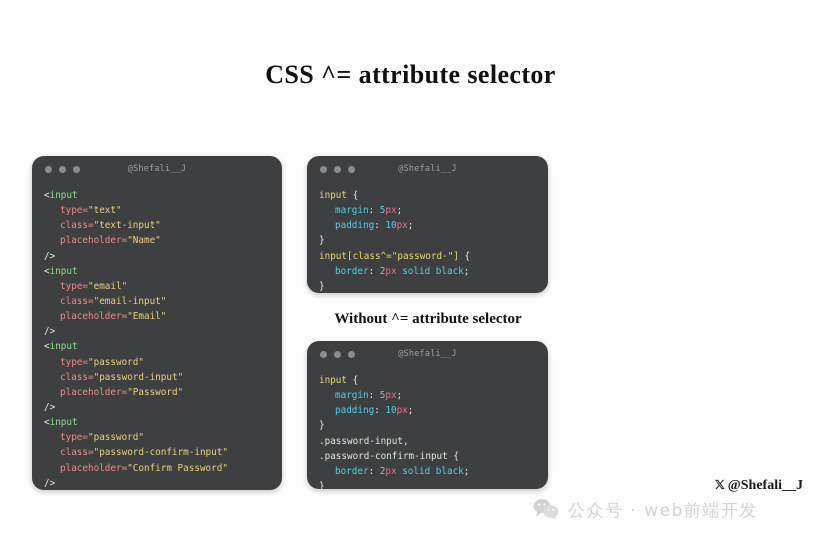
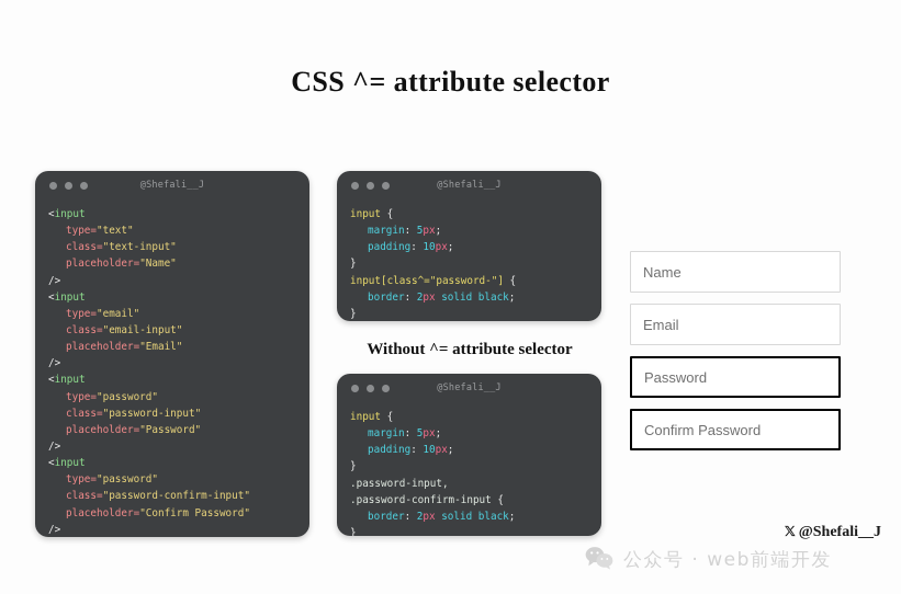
  CSS ^= attribute selector
  @Shefali__J
  <input
  type="text"
  class="text-input"
  placeholder="Name"
  />
  <input
  type="email"
  class="email-input"
  placeholder="Email"
  />
  <input
  type="password"
  class="password-input"
  placeholder="Password"
  />
  <input
  type="password"
  class="password-confirm-input"
  placeholder="Confirm Password"
  />
  @Shefali__J
  input {
  margin: 5px;
  padding: 10px;
  }
  input[class^="password-"] {
  border: 2px solid black;
  }
  Without ^= attribute selector
  @Shefali__J
  input {
  margin: 5px;
  padding: 10px;
  }
  .password-input,
  .password-confirm-input {
  border: 2px solid black;
  }
+ Name
+ Email
+ Password
+ Confirm Password
  @Shefali__J
  公众号 · web前端开发
